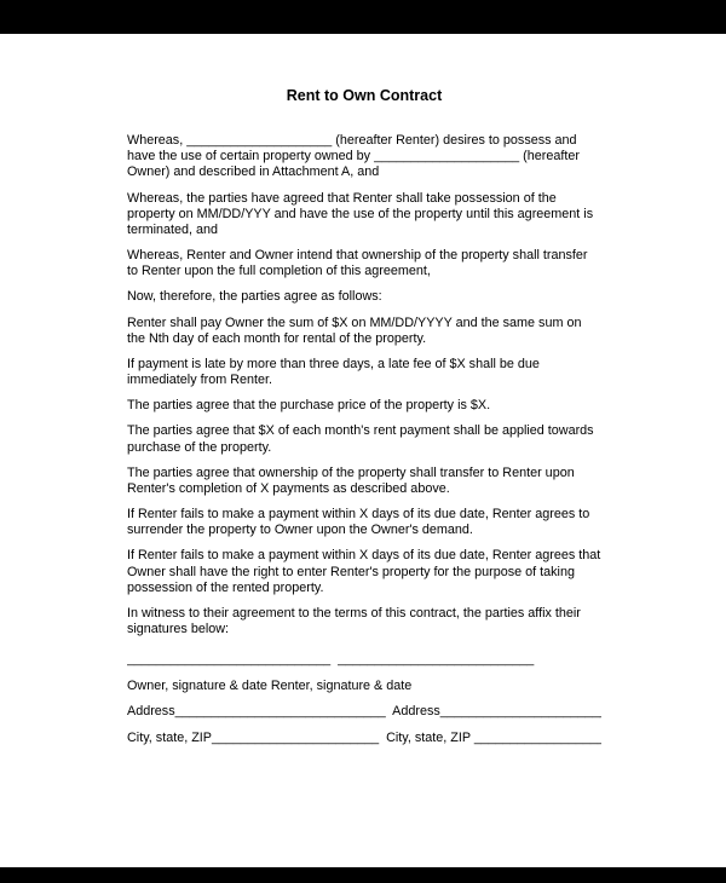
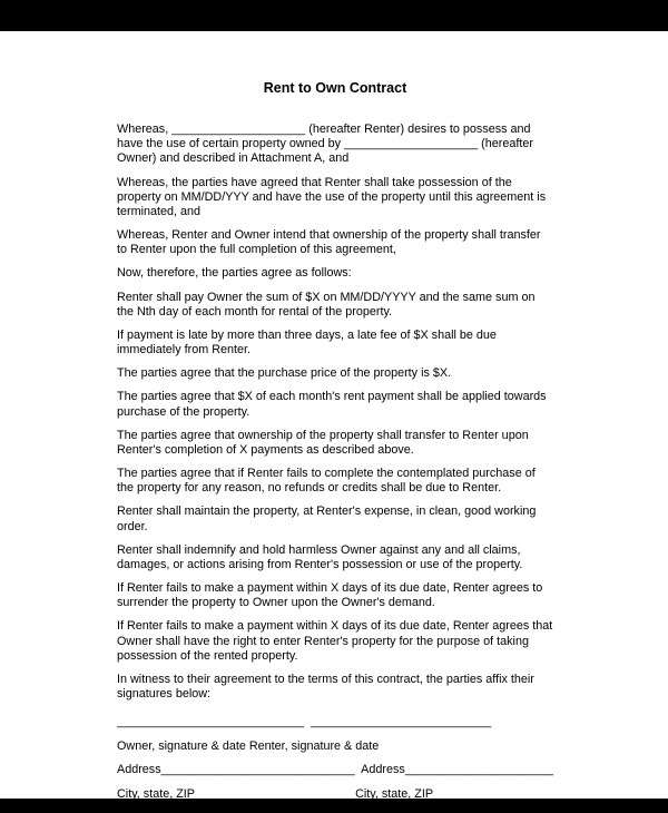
  Rent to Own Contract
  Whereas, ____________________ (hereafter Renter) desires to possess and have the use of certain property owned by ____________________ (hereafter Owner) and described in Attachment A, and
  Whereas, the parties have agreed that Renter shall take possession of the property on MM/DD/YYY and have the use of the property until this agreement is terminated, and
  Whereas, Renter and Owner intend that ownership of the property shall transfer to Renter upon the full completion of this agreement,
  Now, therefore, the parties agree as follows:
  Renter shall pay Owner the sum of $X on MM/DD/YYYY and the same sum on the Nth day of each month for rental of the property.
  If payment is late by more than three days, a late fee of $X shall be due immediately from Renter.
  The parties agree that the purchase price of the property is $X.
  The parties agree that $X of each month's rent payment shall be applied towards purchase of the property.
  The parties agree that ownership of the property shall transfer to Renter upon Renter's completion of X payments as described above.
+ The parties agree that if Renter fails to complete the contemplated purchase of the property for any reason, no refunds or credits shall be due to Renter.
+ Renter shall maintain the property, at Renter's expense, in clean, good working order.
+ Renter shall indemnify and hold harmless Owner against any and all claims, damages, or actions arising from Renter's possession or use of the property.
  If Renter fails to make a payment within X days of its due date, Renter agrees to surrender the property to Owner upon the Owner's demand.
  If Renter fails to make a payment within X days of its due date, Renter agrees that Owner shall have the right to enter Renter's property for the purpose of taking possession of the rented property.
  In witness to their agreement to the terms of this contract, the parties affix their signatures below:
  ____________________________ ___________________________
  Owner, signature & date Renter, signature & date
  Address_____________________________ Address______________________
  City, state, ZIP_______________________ City, state, ZIP __________________
